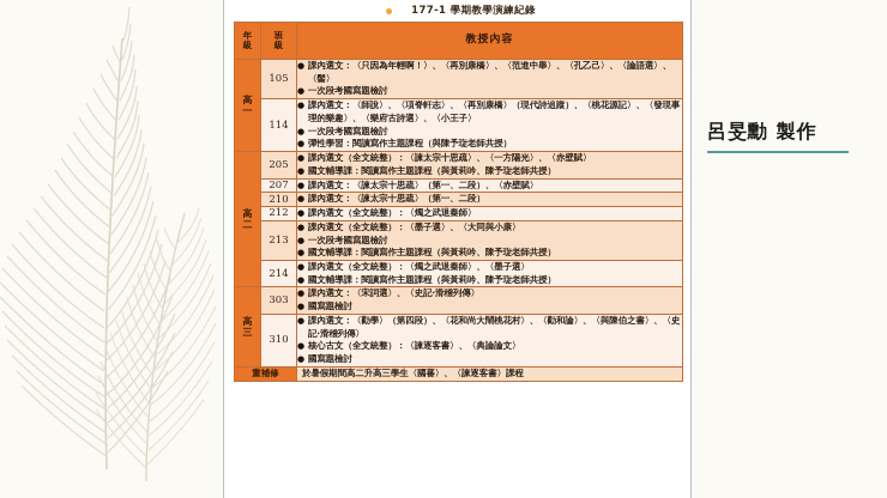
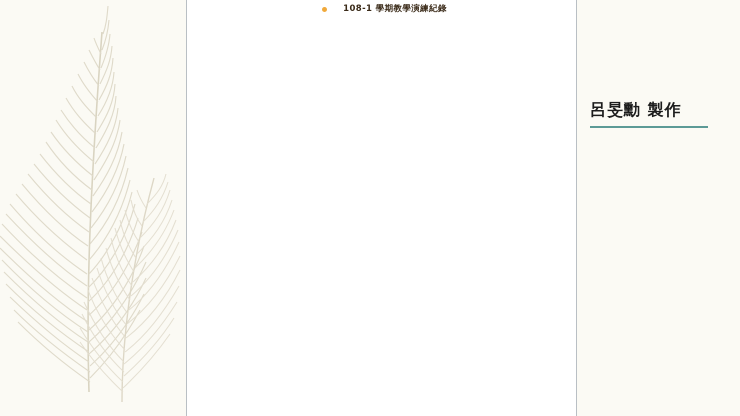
- 177-1 學期教學演練紀錄
+ 108-1 學期教學演練紀錄
- 年 級	班 級	教授內容
- 高一	105	● 課內選文：〈只因為年輕啊！〉、〈再別康橋〉、〈范進中舉〉、〈孔乙己〉、〈論語選〉、〈髻〉● 一次段考國寫題檢討
- 114	● 課內選文：〈師說〉、〈項脊軒志〉、〈再別康橋〉（現代詩追蹤）、〈桃花源記〉、〈發現事理的樂趣〉、〈樂府古詩選〉、〈小王子〉● 一次段考國寫題檢討● 彈性學習：閱讀寫作主題課程（與陳予琁老師共授）
- 高二	205	● 課內選文（全文統整）：〈諫太宗十思疏〉、〈一方陽光〉、〈赤壁賦〉● 國文輔導課：閱讀寫作主題課程（與黃莉吟、陳予琁老師共授）
- 207	● 課內選文：〈諫太宗十思疏〉（第一、二段）、〈赤壁賦〉
- 210	● 課內選文：〈諫太宗十思疏〉（第一、二段）
- 212	● 課內選文（全文統整）：〈燭之武退秦師〉
- 213	● 課內選文（全文統整）：〈墨子選〉、〈大同與小康〉● 一次段考國寫題檢討● 國文輔導課：閱讀寫作主題課程（與黃莉吟、陳予琁老師共授）
- 214	● 課內選文（全文統整）：〈燭之武退秦師〉、〈墨子選〉● 國文輔導課：閱讀寫作主題課程（與黃莉吟、陳予琁老師共授）
- 高三	303	● 課內選文：〈宋詞選〉、〈史記‧滑稽列傳〉● 國寫題檢討
- 310	● 課內選文：〈勸學〉（第四段）、〈花和尚大鬧桃花村〉、〈勸和論〉、〈與陳伯之書〉、〈史記‧滑稽列傳〉● 核心古文（全文統整）：〈諫逐客書〉、〈典論論文〉● 國寫題檢討
- 重補修	於暑假期間高二升高三學生〈國蕃〉、〈諫逐客書〉課程
  呂旻勳 製作
